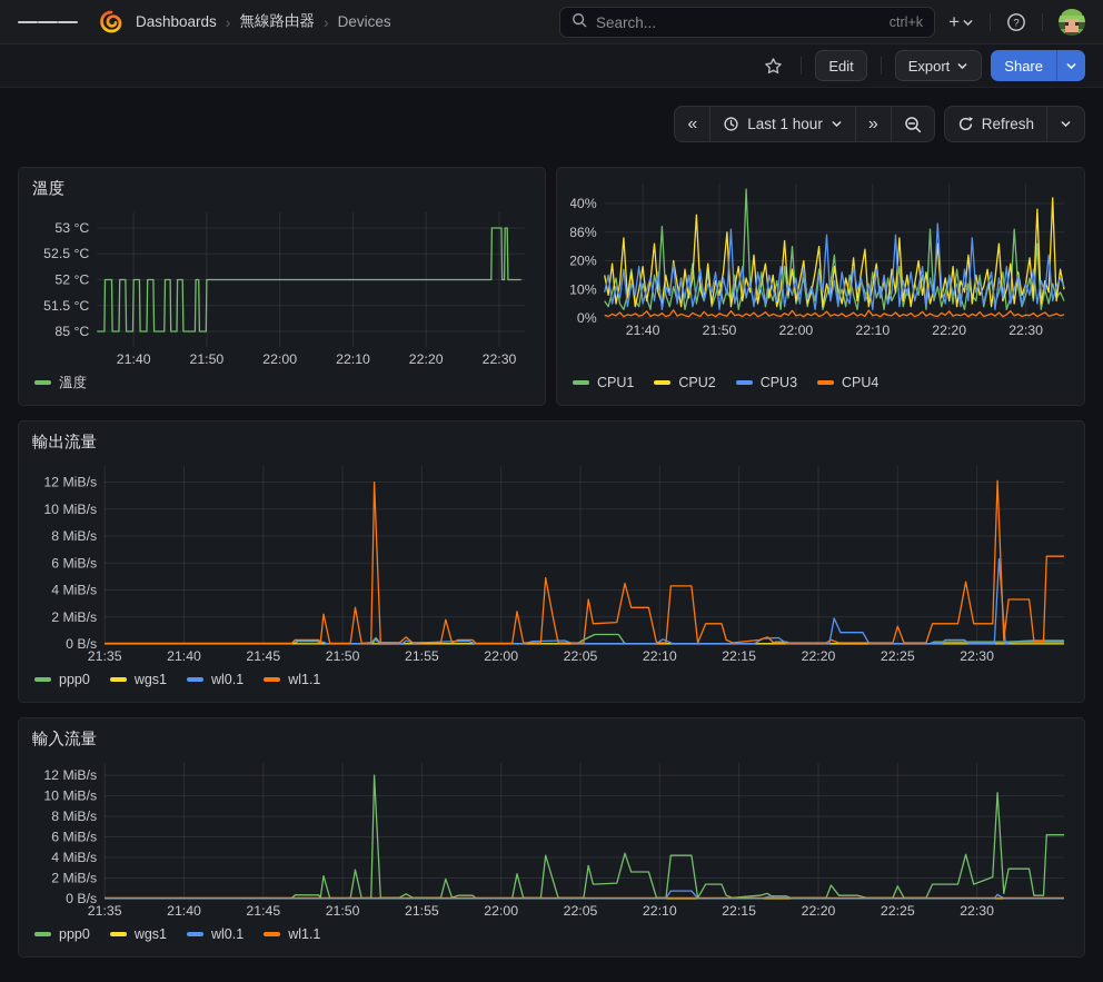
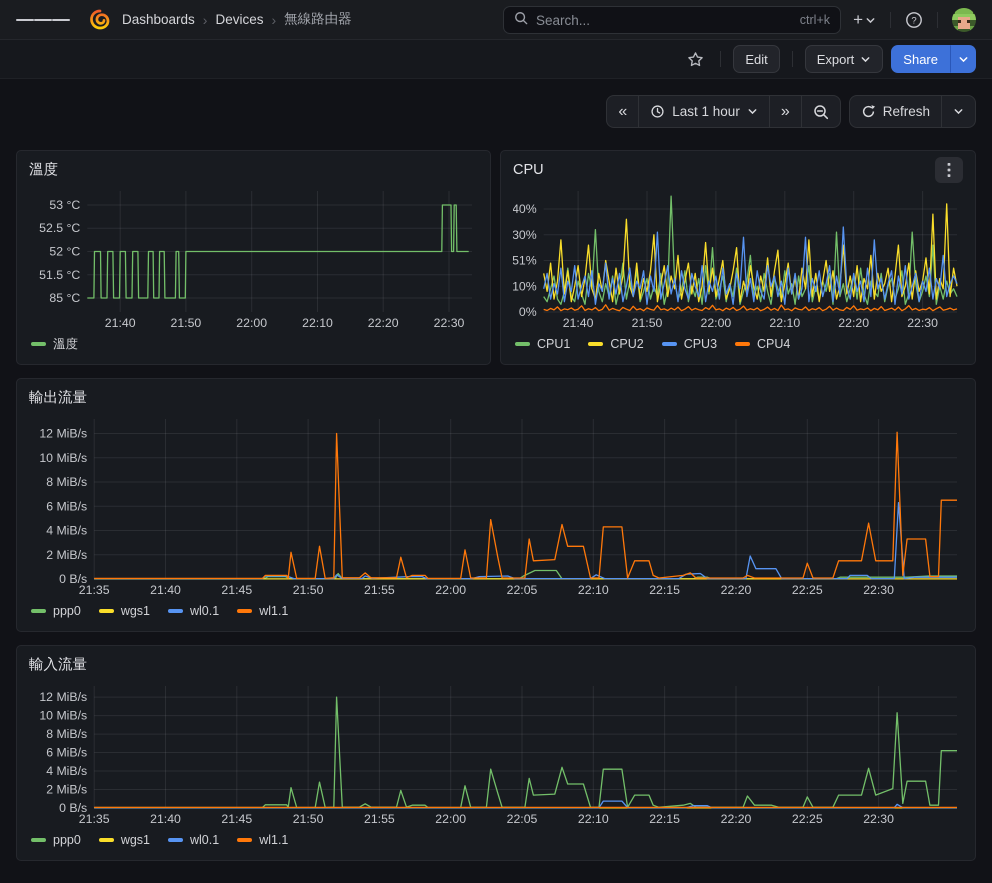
  Dashboards
  ›
- 無線路由器
+ Devices
  ›
- Devices
+ 無線路由器
  Search...
  ctrl+k
  +
  ?
  Edit
  Export
  Share
  «
  Last 1 hour
  »
  Refresh
  溫度
  21:40
  21:50
  22:00
  22:10
  22:20
  22:30
  85 °C
  51.5 °C
  52 °C
  52.5 °C
  53 °C
  溫度
+ CPU
  21:40
  21:50
  22:00
  22:10
  22:20
  22:30
  0%
  10%
- 20%
+ 51%
- 86%
+ 30%
  40%
  CPU1
  CPU2
  CPU3
  CPU4
  輸出流量
  21:35
  21:40
  21:45
  21:50
  21:55
  22:00
  22:05
  22:10
  22:15
  22:20
  22:25
  22:30
  0 B/s
  2 MiB/s
  4 MiB/s
  6 MiB/s
  8 MiB/s
  10 MiB/s
  12 MiB/s
  ppp0
  wgs1
  wl0.1
  wl1.1
  輸入流量
  21:35
  21:40
  21:45
  21:50
  21:55
  22:00
  22:05
  22:10
  22:15
  22:20
  22:25
  22:30
  0 B/s
  2 MiB/s
  4 MiB/s
  6 MiB/s
  8 MiB/s
  10 MiB/s
  12 MiB/s
  ppp0
  wgs1
  wl0.1
  wl1.1
